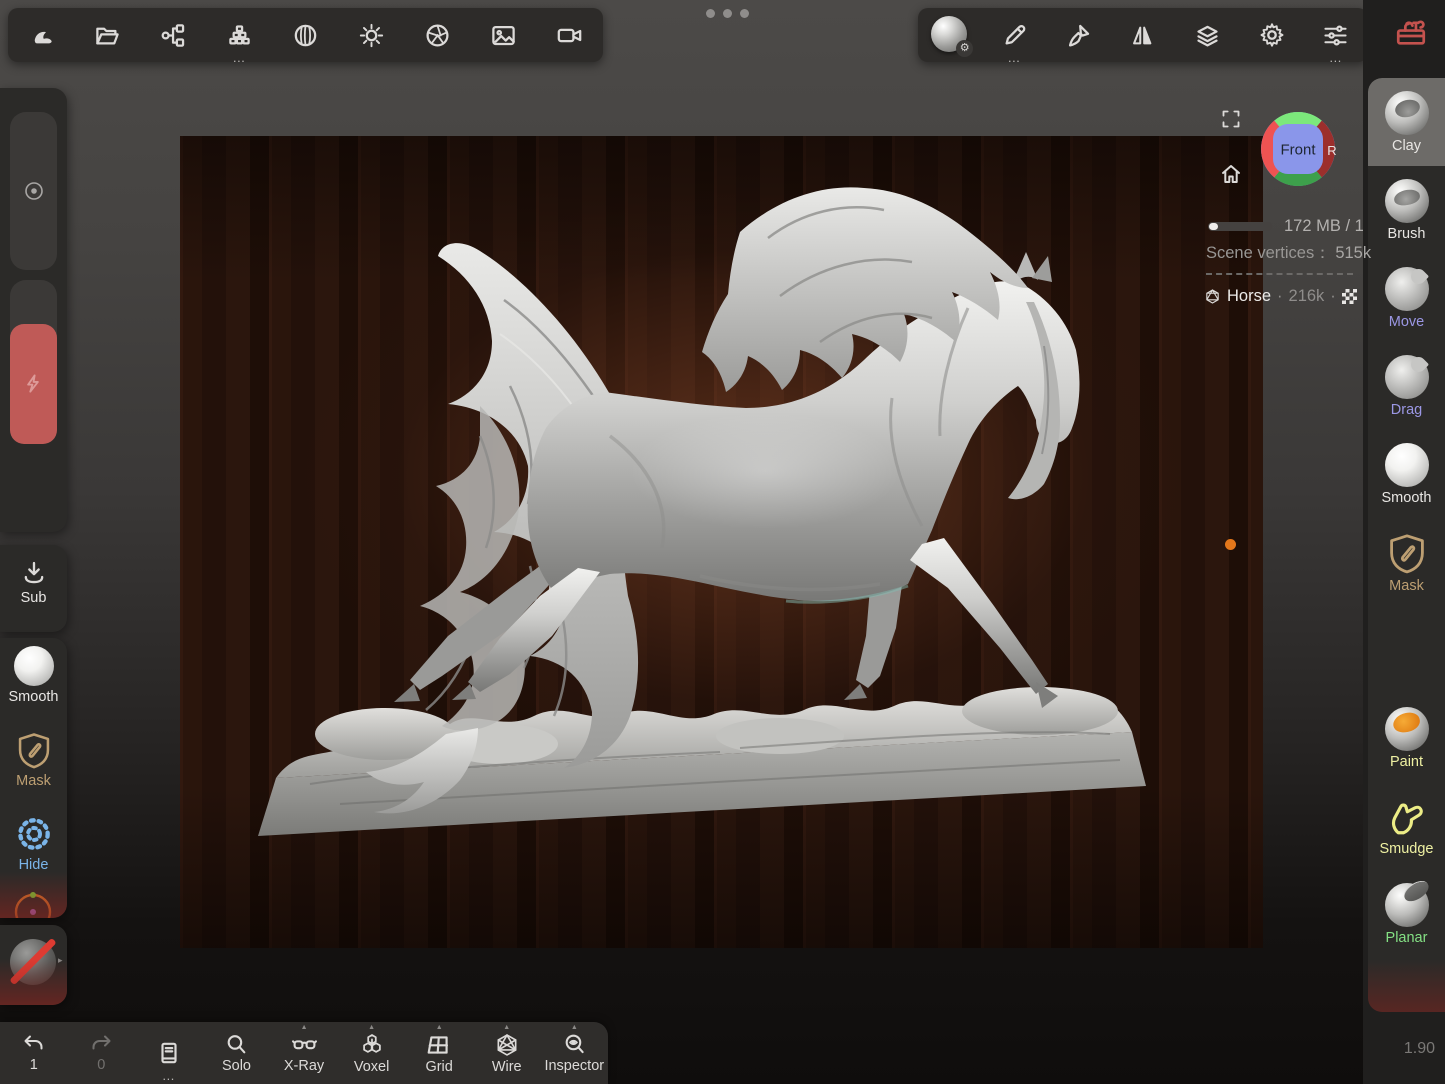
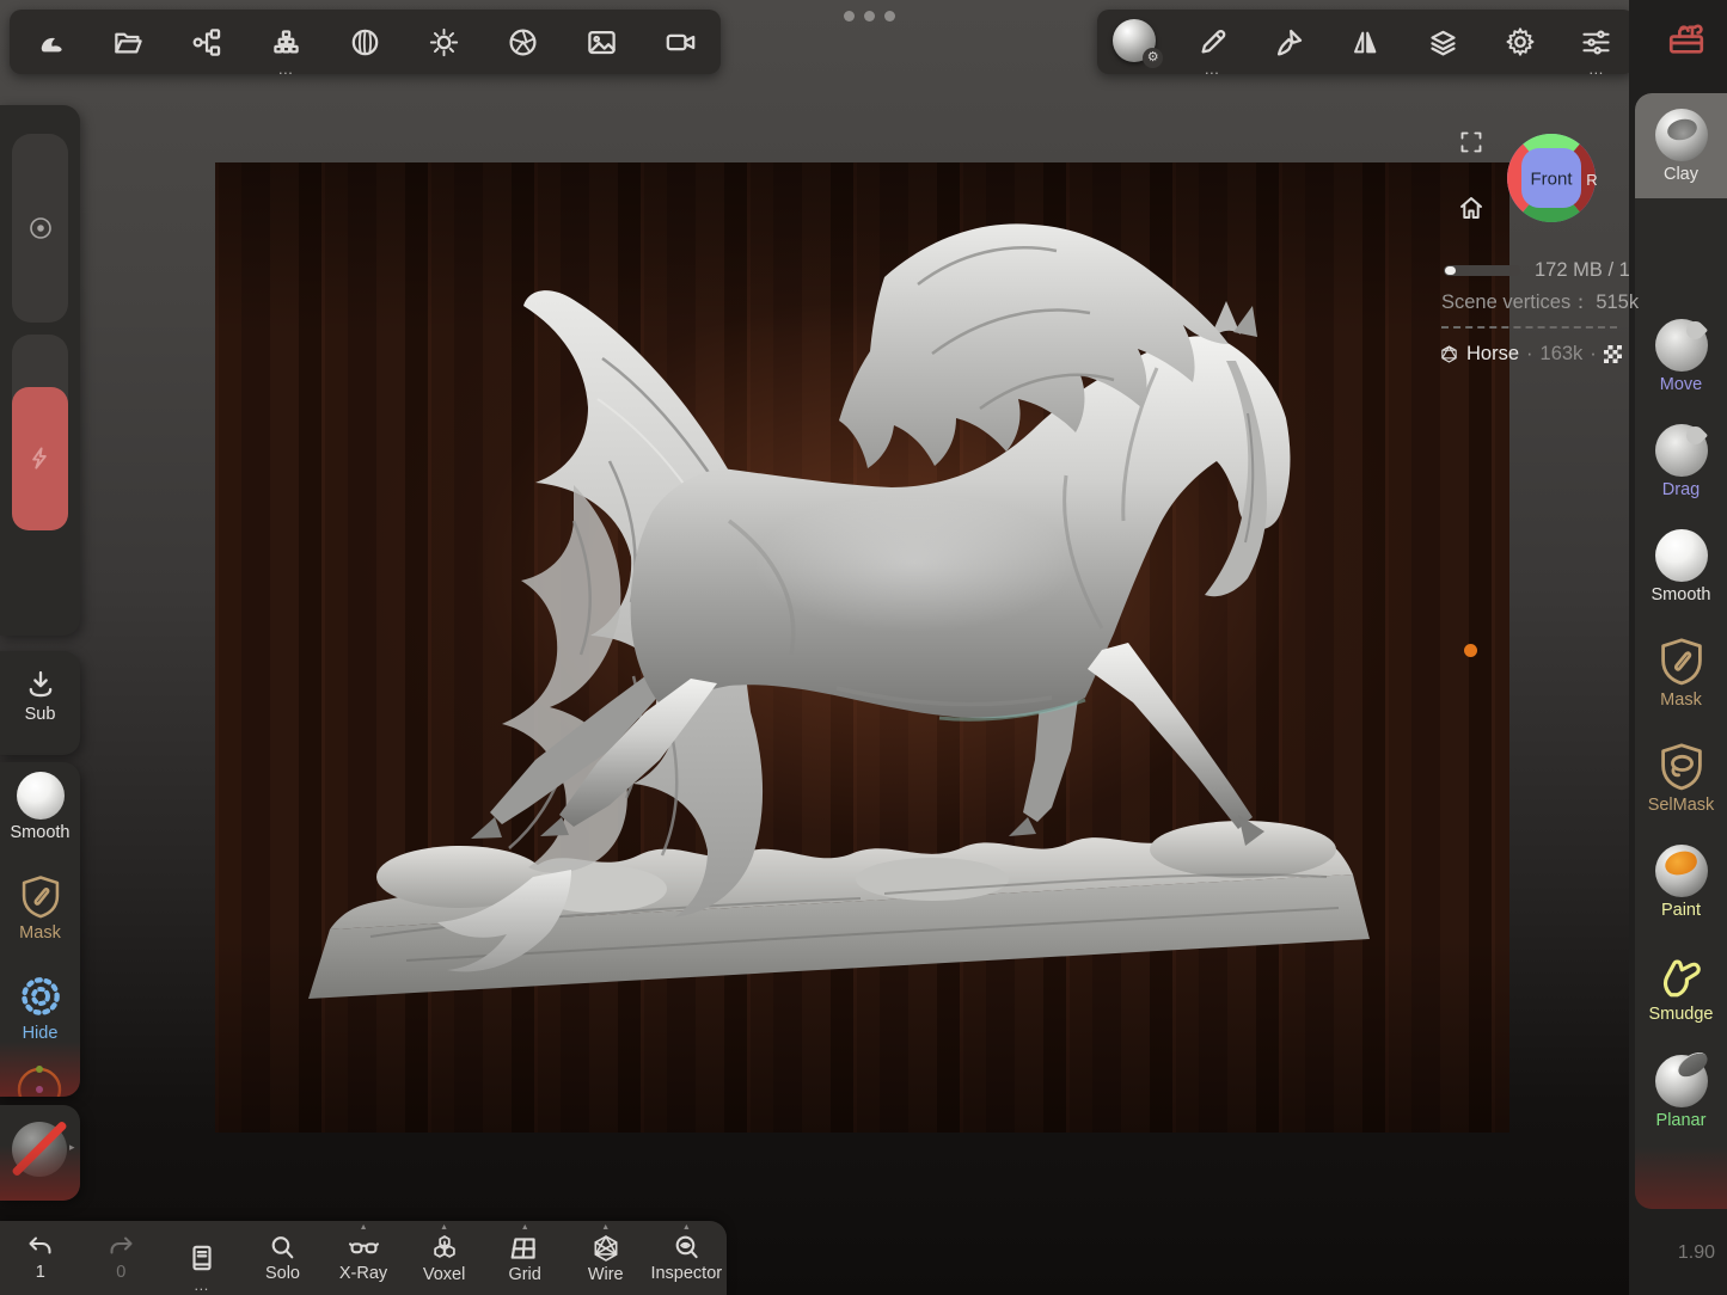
  …
  ⚙
  …
  …
  Clay
- Brush
  Move
  Drag
  Smooth
  Mask
+ SelMask
  Paint
  Smudge
  Planar
  Sub
  Smooth
  Mask
  Hide
  1
  0
  …
  Solo
  X-Ray
  Voxel
  Grid
  Wire
  Inspector
  Front
  R
  172 MB / 1
  Scene vertices： 515k
  Horse
  ·
- 216k
+ 163k
  ·
  1.90
